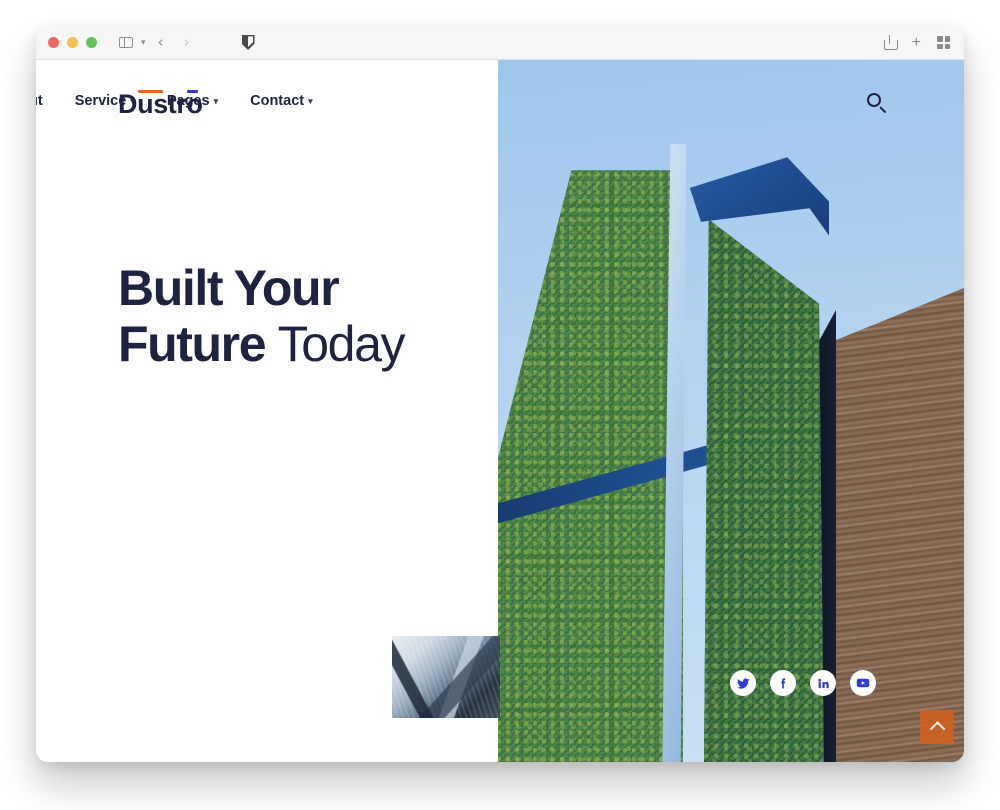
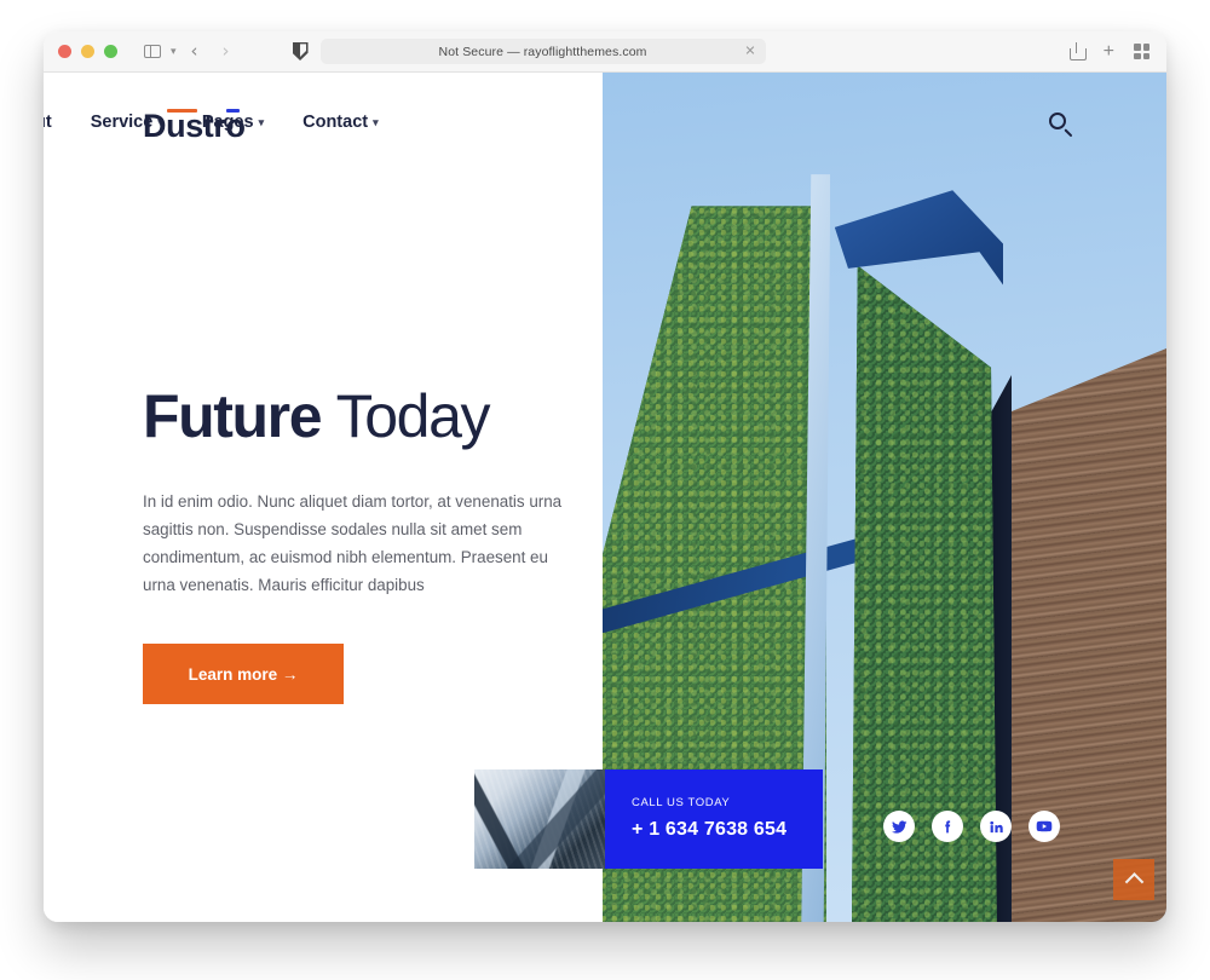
  ▾
  ‹
  ›
+ Not Secure — rayoflightthemes.com
+ ✕
  +
  Dustro
- Built Your
  Future Today
+ In id enim odio. Nunc aliquet diam tortor, at venenatis urna sagittis non. Suspendisse sodales nulla sit amet sem condimentum, ac euismod nibh elementum. Praesent eu urna venenatis. Mauris efficitur dapibus
+ Learn more →
  Service
  ▾
  Pages
  ▾
  Contact
  ▾
+ CALL US TODAY
+ + 1 634 7638 654
